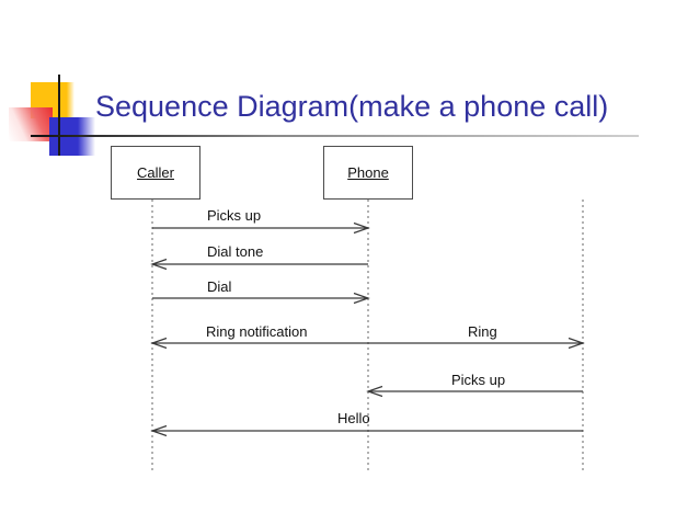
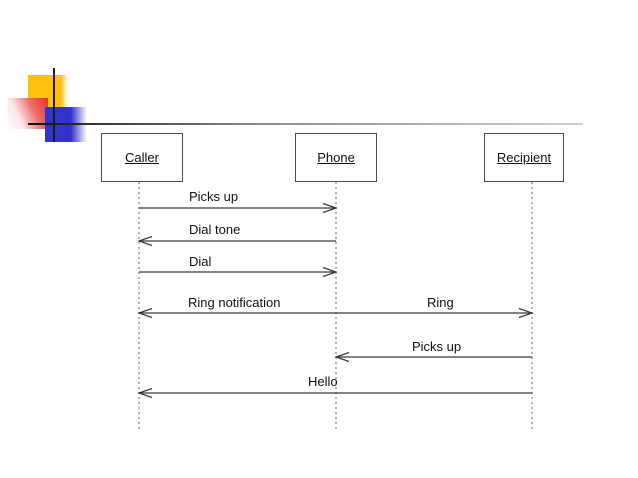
- Sequence Diagram(make a phone call)
  Caller
  Phone
+ Recipient
  Picks up
  Dial tone
  Dial
  Ring notification
  Ring
  Picks up
  Hello
